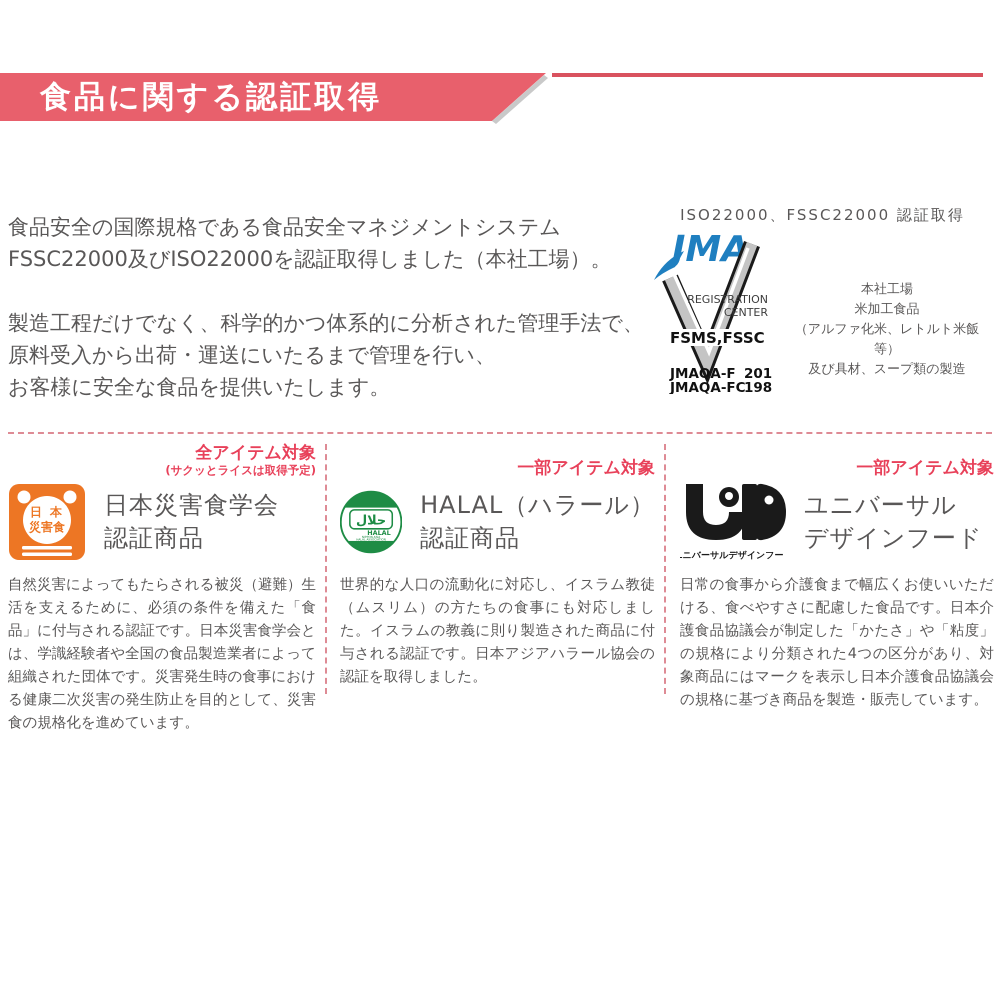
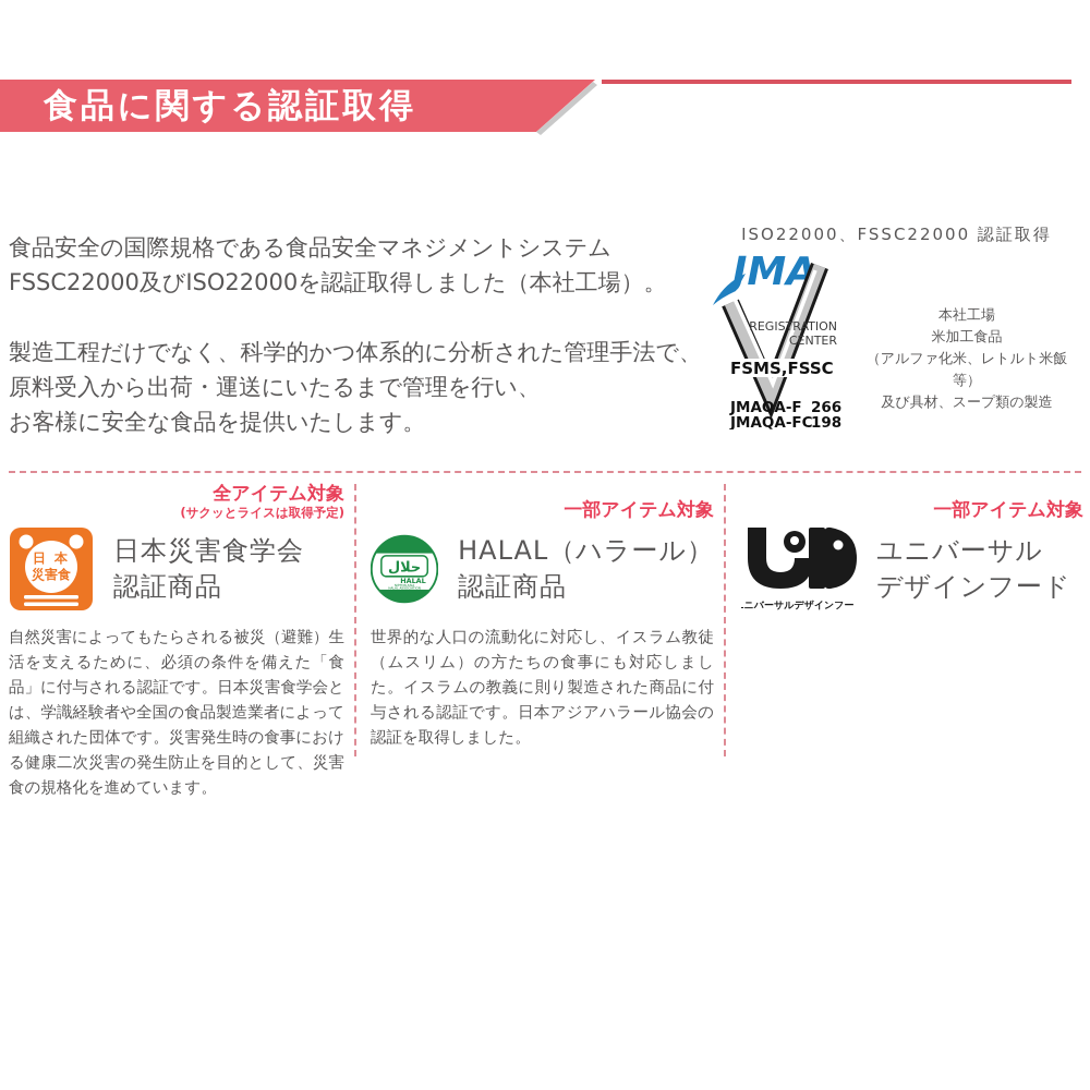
  食品に関する認証取得
  食品安全の国際規格である食品安全マネジメントシステム
  FSSC22000及びISO22000を認証取得しました（本社工場）。
  製造工程だけでなく、科学的かつ体系的に分析された管理手法で、
  原料受入から出荷・運送にいたるまで管理を行い、
  お客様に安全な食品を提供いたします。
  ISO22000、FSSC22000 認証取得
  JMA
  REGISTRATION
  CENTER
  FSMS,FSSC
  JMAQA-F
- 201
+ 266
  JMAQA-FC
  198
  本社工場
  米加工食品
  （アルファ化米、レトルト米飯 等）
  及び具材、スープ類の製造
  全アイテム対象
  (サクッとライスは取得予定)
  日本
  災害食
  日本災害食学会
  認証商品
  自然災害によってもたらされる被災（避難）生活を支えるために、必須の条件を備えた「食品」に付与される認証です。日本災害食学会とは、学識経験者や全国の食品製造業者によって組織された団体です。災害発生時の食事における健康二次災害の発生防止を目的として、災害食の規格化を進めています。
  一部アイテム対象
  حلال
  HALAL
  HALAL（ハラール）
  認証商品
  世界的な人口の流動化に対応し、イスラム教徒（ムスリム）の方たちの食事にも対応しました。イスラムの教義に則り製造された商品に付与される認証です。日本アジアハラール協会の認証を取得しました。
  一部アイテム対象
  ニバーサルデザインフー
  ユニバーサル
  デザインフード
- 日常の食事から介護食まで幅広くお使いいただける、食べやすさに配慮した食品です。日本介護食品協議会が制定した「かたさ」や「粘度」の規格により分類された4つの区分があり、対象商品にはマークを表示し日本介護食品協議会の規格に基づき商品を製造・販売しています。
